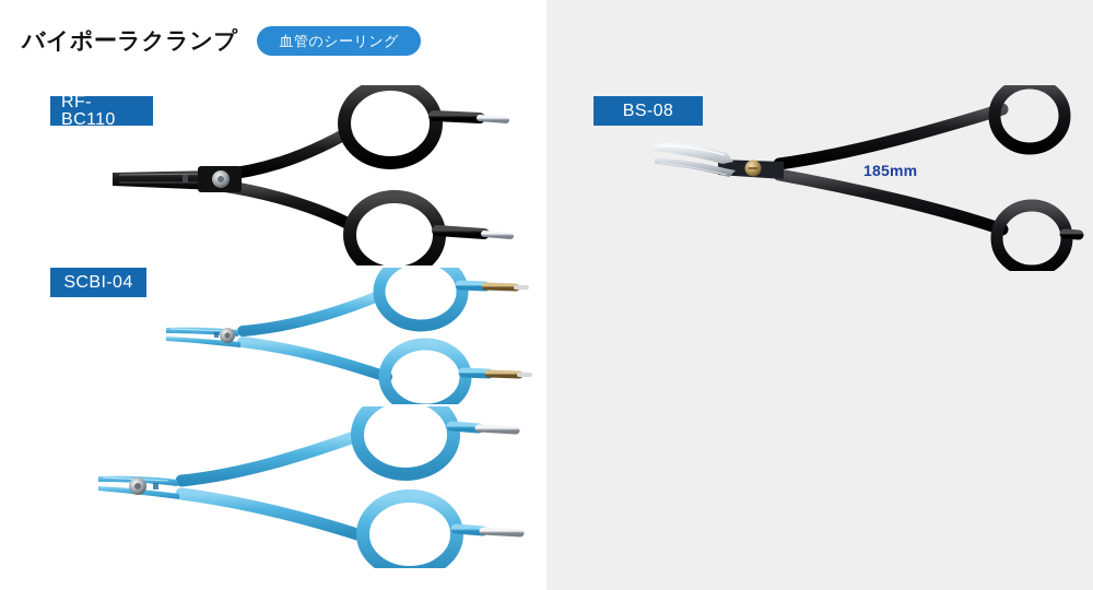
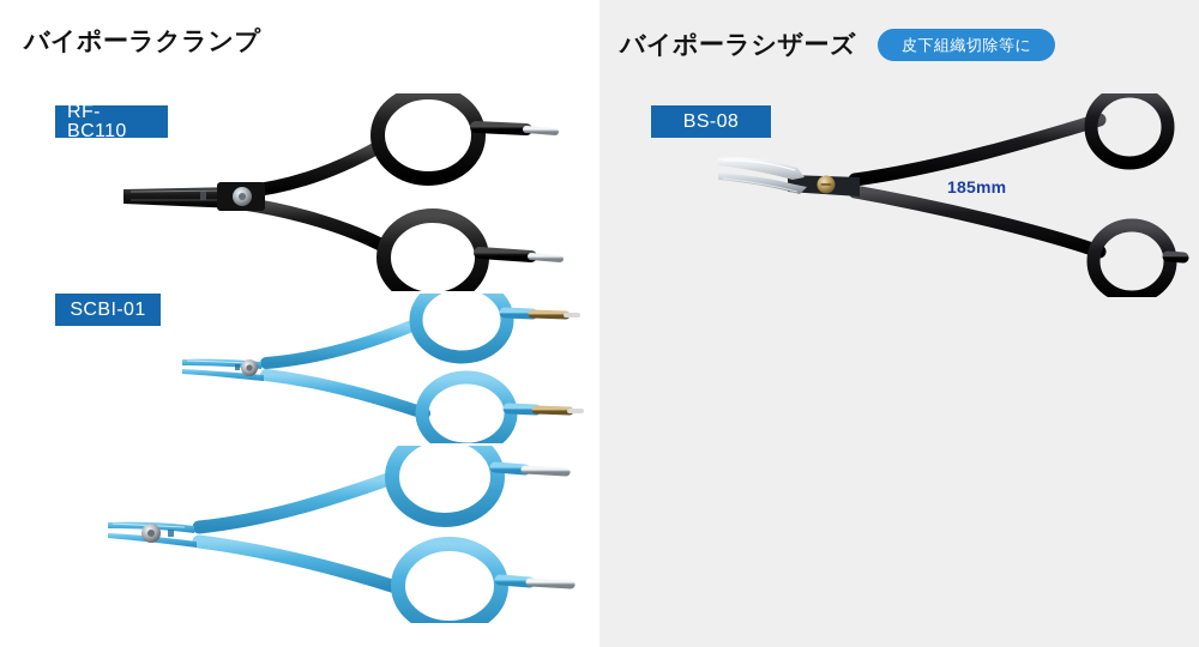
  バイポーラクランプ
- 血管のシーリング
  RF-BC110
- SCBI-04
+ SCBI-01
+ バイポーラシザーズ
+ 皮下組織切除等に
  BS-08
  185mm
